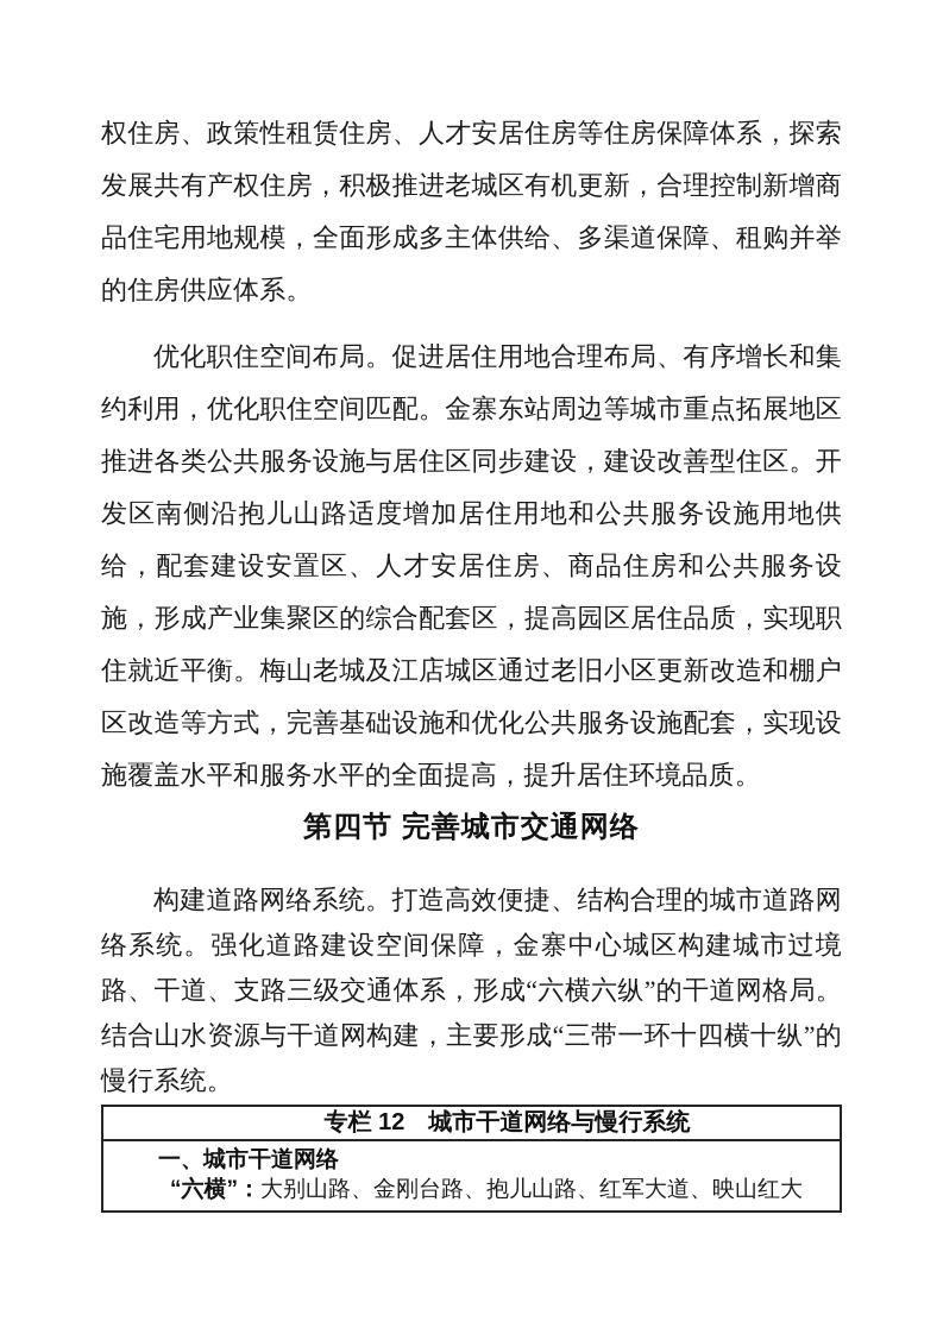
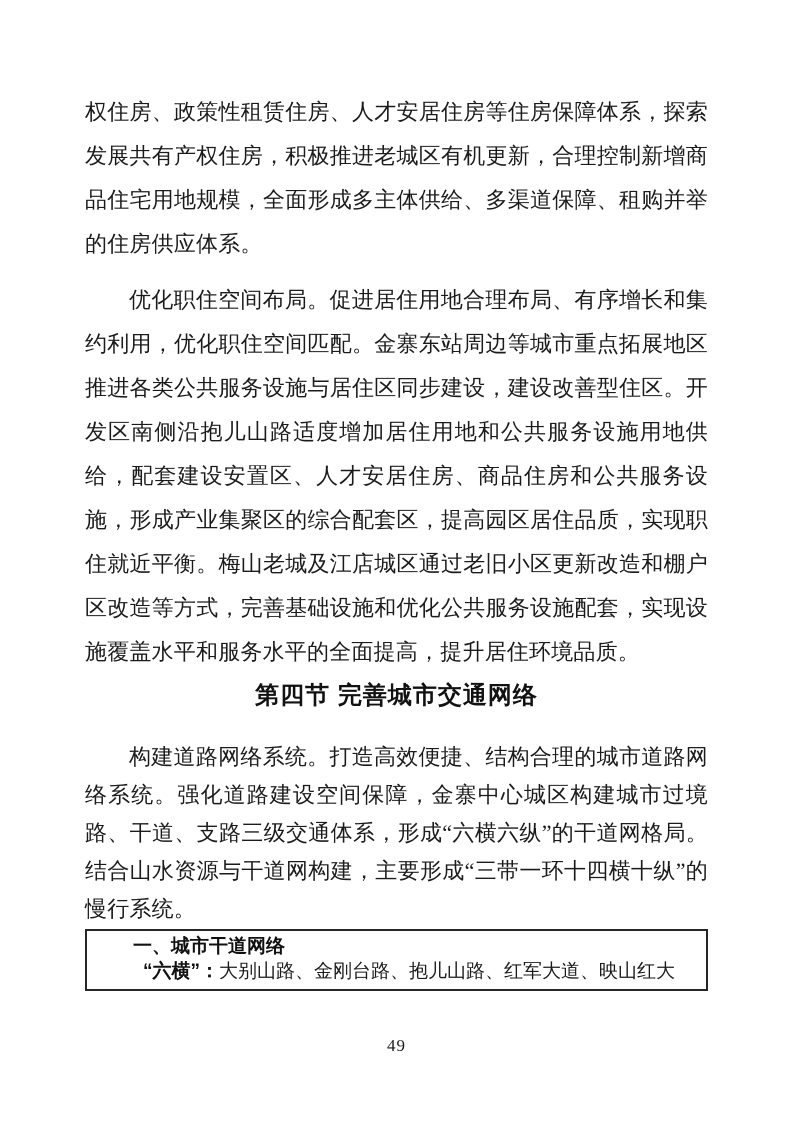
  权住房、政策性租赁住房、人才安居住房等住房保障体系，探索发展共有产权住房，积极推进老城区有机更新，合理控制新增商品住宅用地规模，全面形成多主体供给、多渠道保障、租购并举的住房供应体系。
  优化职住空间布局。促进居住用地合理布局、有序增长和集约利用，优化职住空间匹配。金寨东站周边等城市重点拓展地区推进各类公共服务设施与居住区同步建设，建设改善型住区。开发区南侧沿抱儿山路适度增加居住用地和公共服务设施用地供给，配套建设安置区、人才安居住房、商品住房和公共服务设施，形成产业集聚区的综合配套区，提高园区居住品质，实现职住就近平衡。梅山老城及江店城区通过老旧小区更新改造和棚户区改造等方式，完善基础设施和优化公共服务设施配套，实现设施覆盖水平和服务水平的全面提高，提升居住环境品质。
  第四节 完善城市交通网络
  构建道路网络系统。打造高效便捷、结构合理的城市道路网络系统。强化道路建设空间保障，金寨中心城区构建城市过境路、干道、支路三级交通体系，形成“六横六纵”的干道网格局。结合山水资源与干道网构建，主要形成“三带一环十四横十纵”的慢行系统。
- 专栏 12 城市干道网络与慢行系统
  一、城市干道网络
  “六横”：大别山路、金刚台路、抱儿山路、红军大道、映山红大
+ 49
